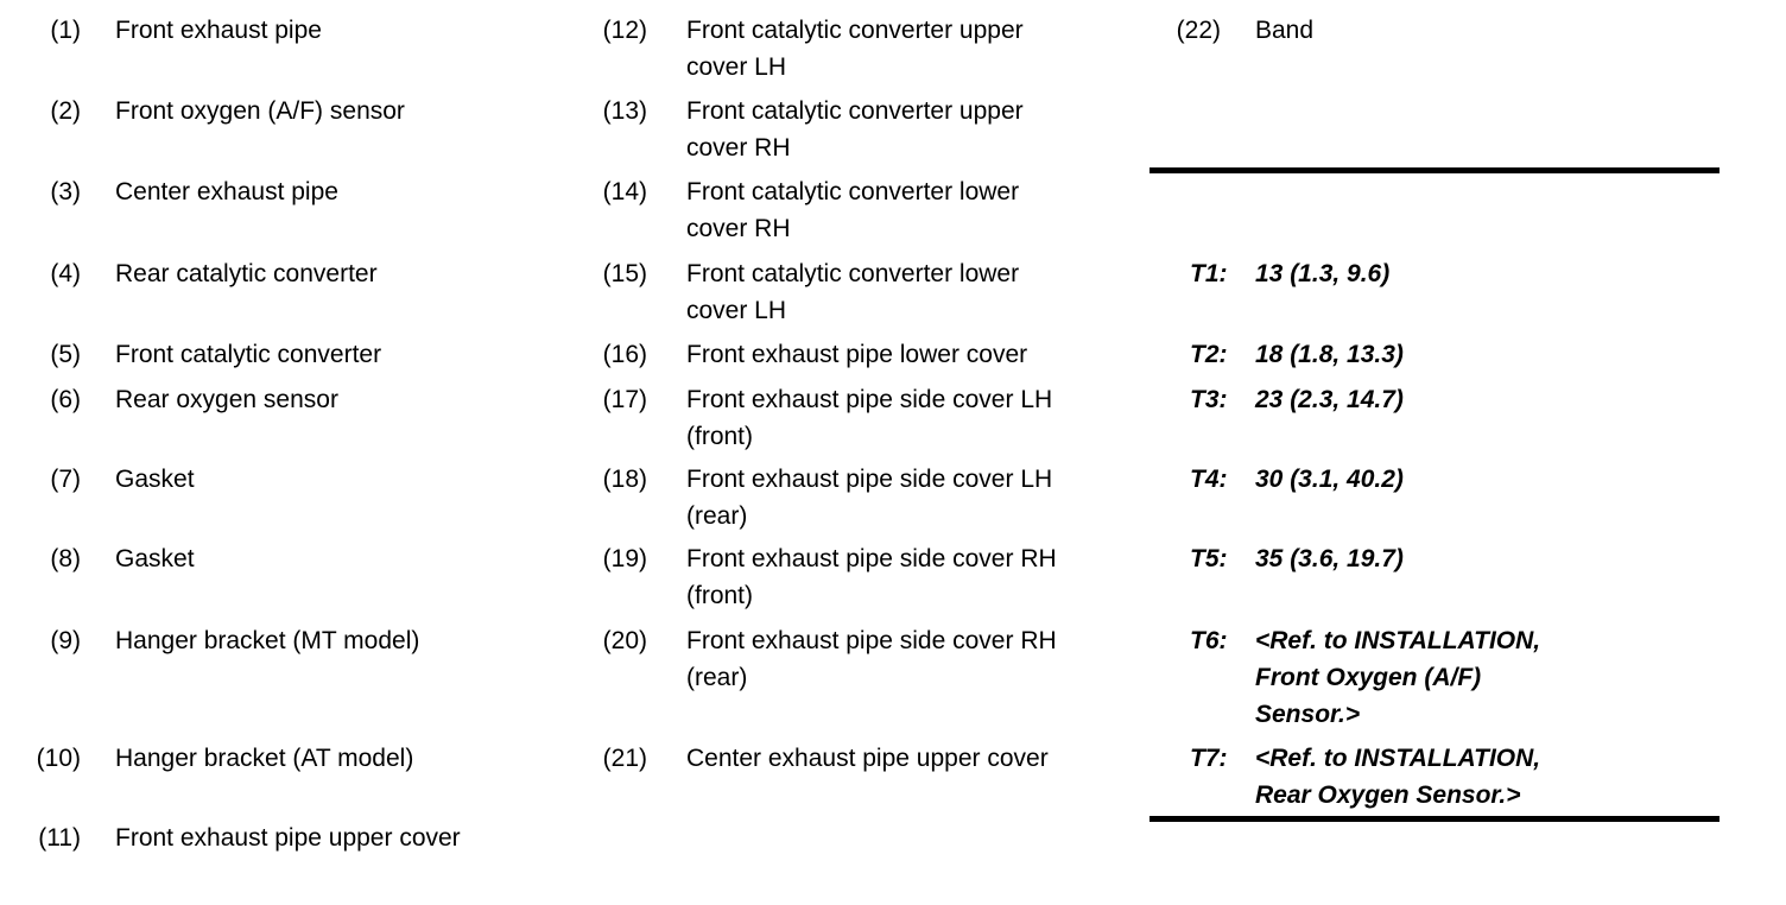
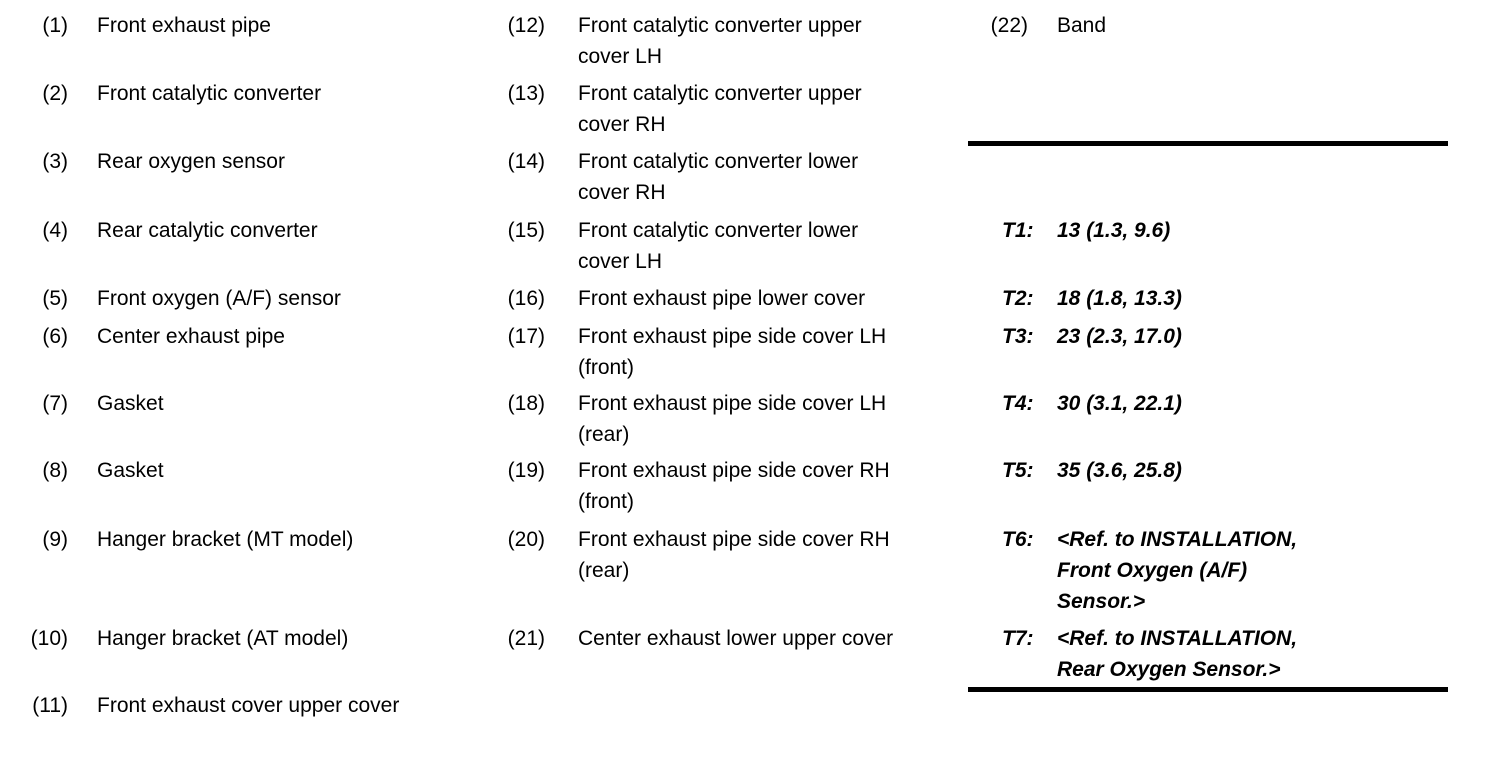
  (1)
  Front exhaust pipe
  (2)
- Front oxygen (A/F) sensor
+ Front catalytic converter
  (3)
- Center exhaust pipe
+ Rear oxygen sensor
  (4)
  Rear catalytic converter
  (5)
- Front catalytic converter
+ Front oxygen (A/F) sensor
  (6)
- Rear oxygen sensor
+ Center exhaust pipe
  (7)
  Gasket
  (8)
  Gasket
  (9)
  Hanger bracket (MT model)
  (10)
  Hanger bracket (AT model)
  (11)
- Front exhaust pipe upper cover
+ Front exhaust cover upper cover
  (12)
  Front catalytic converter upper
  cover LH
  (13)
  Front catalytic converter upper
  cover RH
  (14)
  Front catalytic converter lower
  cover RH
  (15)
  Front catalytic converter lower
  cover LH
  (16)
  Front exhaust pipe lower cover
  (17)
  Front exhaust pipe side cover LH
  (front)
  (18)
  Front exhaust pipe side cover LH
  (rear)
  (19)
  Front exhaust pipe side cover RH
  (front)
  (20)
  Front exhaust pipe side cover RH
  (rear)
  (21)
- Center exhaust pipe upper cover
+ Center exhaust lower upper cover
  (22)
  Band
  T1:
  13 (1.3, 9.6)
  T2:
  18 (1.8, 13.3)
  T3:
- 23 (2.3, 14.7)
+ 23 (2.3, 17.0)
  T4:
- 30 (3.1, 40.2)
+ 30 (3.1, 22.1)
  T5:
- 35 (3.6, 19.7)
+ 35 (3.6, 25.8)
  T6:
  <Ref. to INSTALLATION,
  Front Oxygen (A/F)
  Sensor.>
  T7:
  <Ref. to INSTALLATION,
  Rear Oxygen Sensor.>
